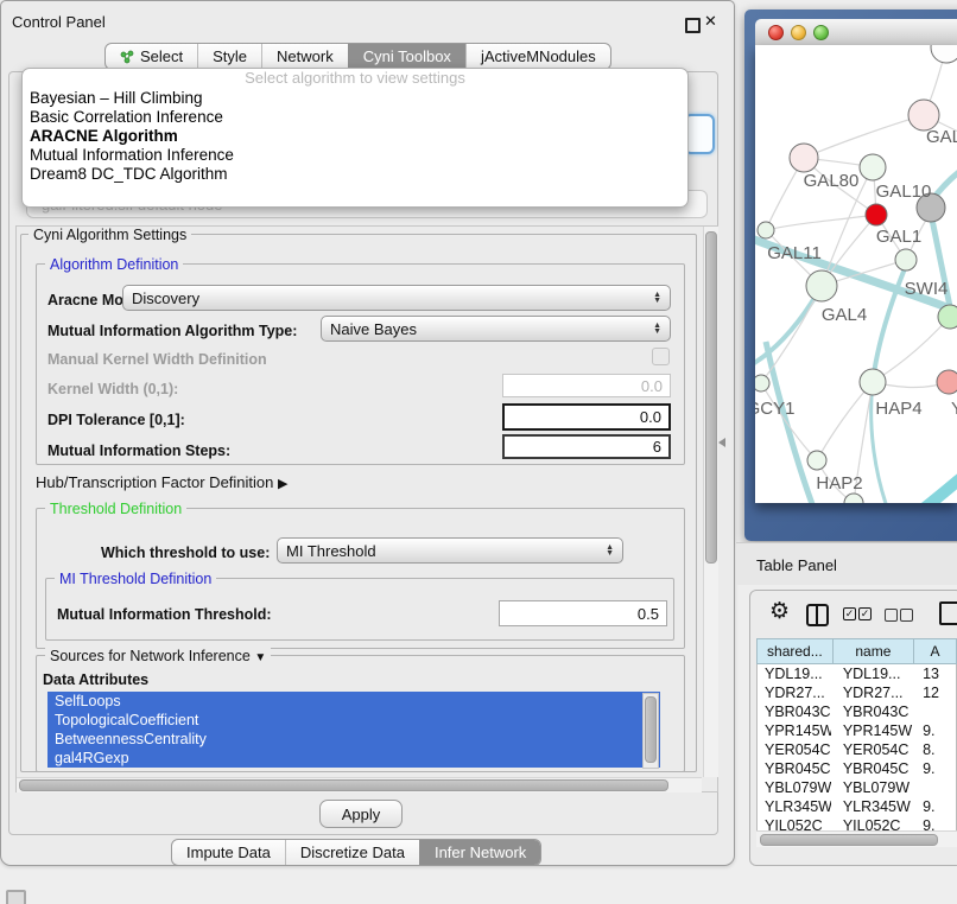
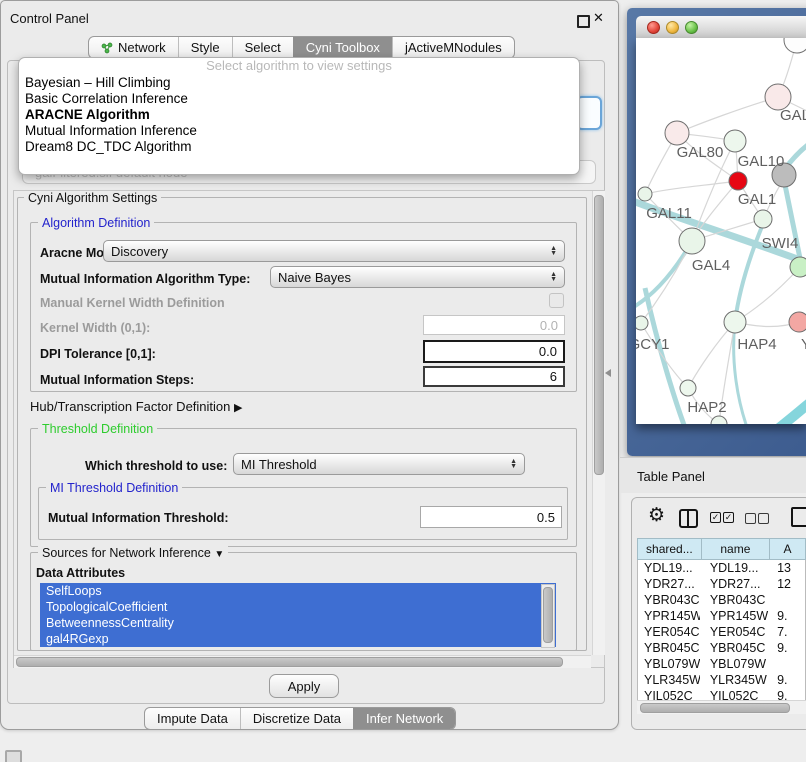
  Control Panel
  ✕
- Select
+ Network
  Style
- Network
+ Select
  Cyni Toolbox
  jActiveMNodules
  Select algorithm to view settings
  Bayesian – Hill Climbing
  Basic Correlation Inference
  ARACNE Algorithm
  Mutual Information Inference
  Dream8 DC_TDC Algorithm
  Cyni Algorithm Settings
  Algorithm Definition
  Aracne Mo
  Discovery
  Mutual Information Algorithm Type:
  Naive Bayes
  Manual Kernel Width Definition
  Kernel Width (0,1):
  0.0
  DPI Tolerance [0,1]:
  0.0
  Mutual Information Steps:
  6
  Hub/Transcription Factor Definition ▶
  Threshold Definition
  Which threshold to use:
  MI Threshold
  MI Threshold Definition
  Mutual Information Threshold:
  0.5
  Sources for Network Inference ▼
  Data Attributes
  SelfLoops
  TopologicalCoefficient
  BetweennessCentrality
  gal4RGexp
  Apply
  Impute Data
  Discretize Data
  Infer Network
  GAL80
  GAL10
  GAL11
  GAL1
  GAL4
  SWI4
  CY1
  HAP4
  HAP2
  Table Panel
  ⚙
  ✓
  ✓
  shared...
  name
  A
  YDL19...
  YDL19...
  13
  YDR27...
  YDR27...
  12
  YBR043C
  YBR043C
  YPR145W
  YPR145W
  9.
  YER054C
  YER054C
- 8.
+ 7.
  YBR045C
  YBR045C
  9.
  YBL079W
  YBL079W
  YLR345W
  YLR345W
  9.
  YIL052C
  YIL052C
  9.
